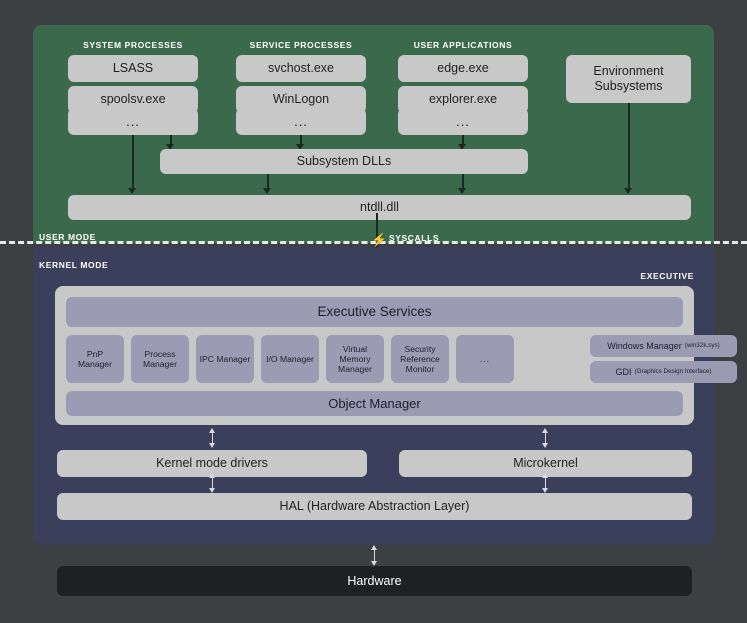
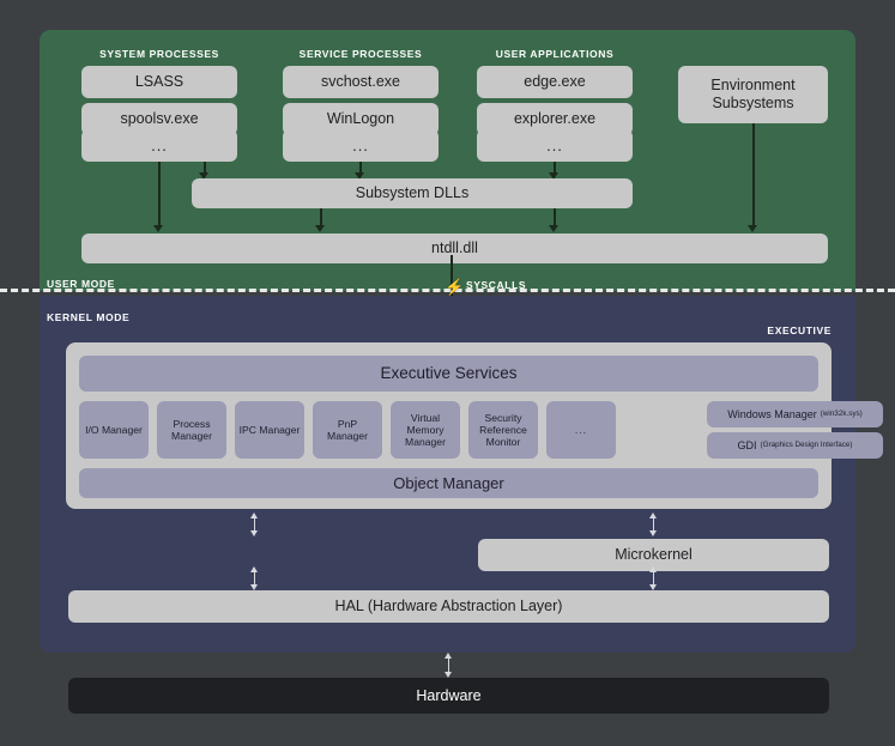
  SYSTEM PROCESSES
  SERVICE PROCESSES
  USER APPLICATIONS
  LSASS
  spoolsv.exe
  ...
  svchost.exe
  WinLogon
  ...
  edge.exe
  explorer.exe
  ...
  Environment Subsystems
  Subsystem DLLs
  ntdll.dll
  USER MODE
  KERNEL MODE
  SYSCALLS
  ⚡
  EXECUTIVE
  Executive Services
- PnP Manager
+ I/O Manager
  Process Manager
  IPC Manager
- I/O Manager
+ PnP Manager
  Virtual Memory Manager
  Security Reference Monitor
  ...
  Windows Manager
  GDI
  Object Manager
- Kernel mode drivers
  Microkernel
  HAL (Hardware Abstraction Layer)
  Hardware
